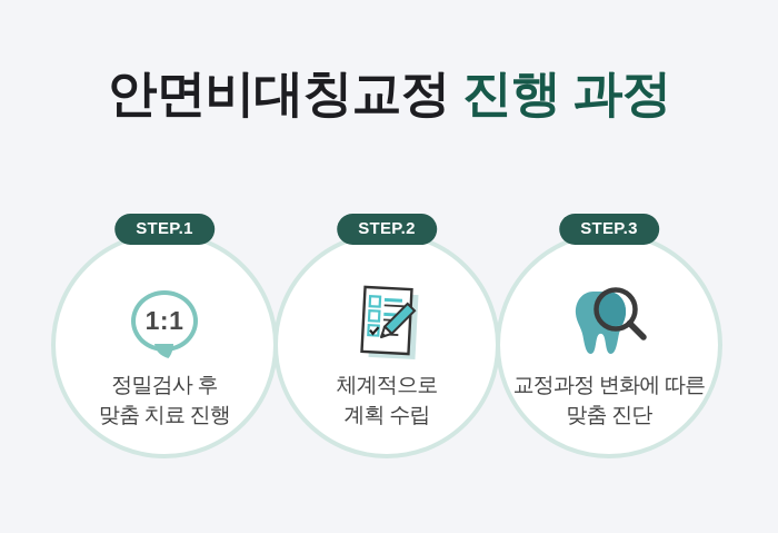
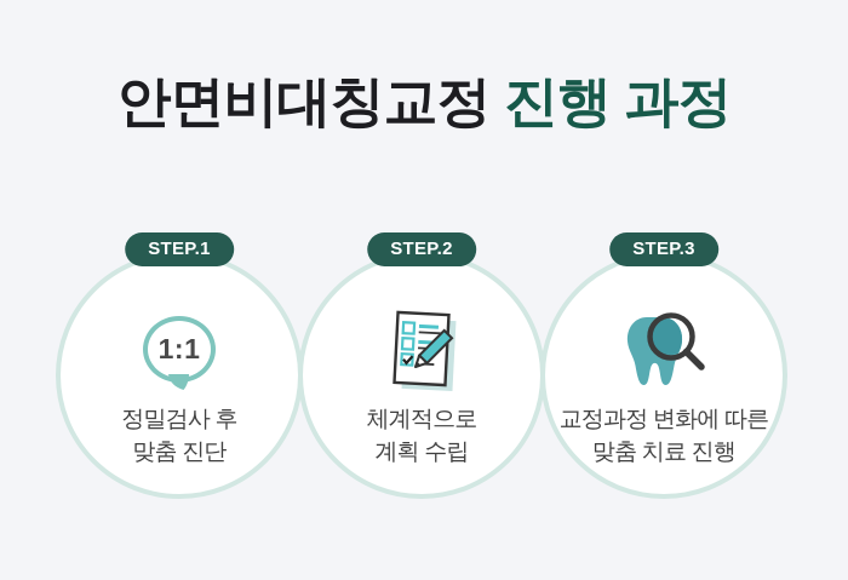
  안면비대칭교정 진행 과정
  STEP.1
  1:1
  정밀검사 후
- 맞춤 치료 진행
+ 맞춤 진단
  STEP.2
  체계적으로
  계획 수립
  STEP.3
  교정과정 변화에 따른
- 맞춤 진단
+ 맞춤 치료 진행
